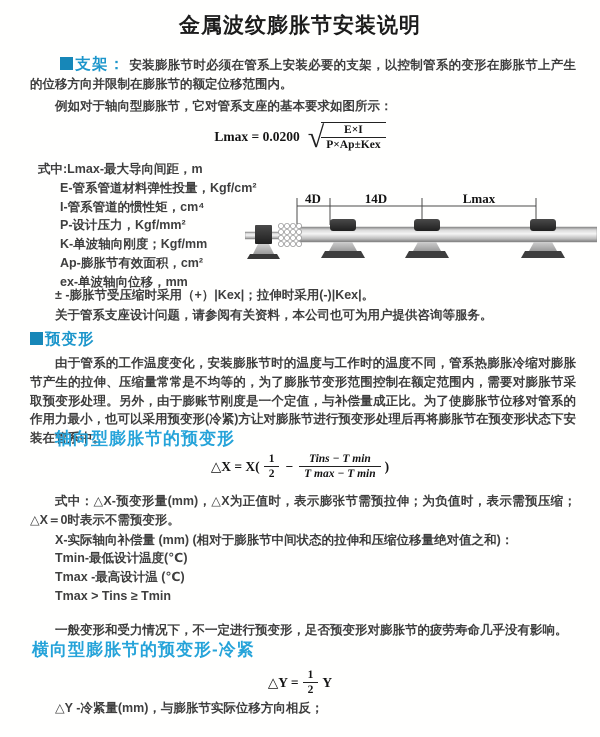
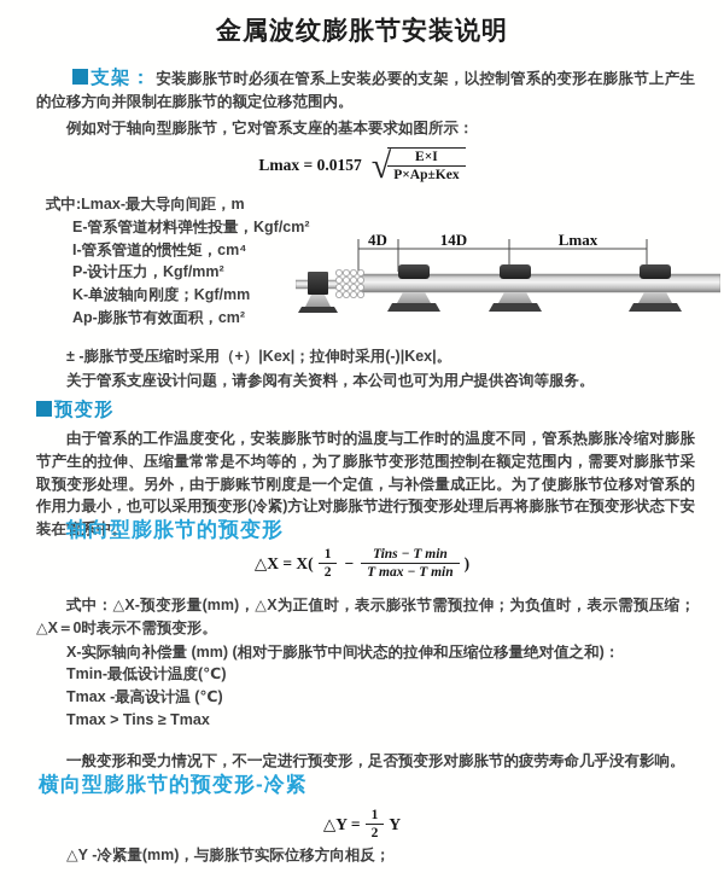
  金属波纹膨胀节安装说明
  支架： 安装膨胀节时必须在管系上安装必要的支架，以控制管系的变形在膨胀节上产生的位移方向并限制在膨胀节的额定位移范围内。
  例如对于轴向型膨胀节，它对管系支座的基本要求如图所示：
- Lmax = 0.0200
+ Lmax = 0.0157
  √
  E×I
  P×Ap±Kex
  式中:Lmax-最大导向间距，m
  E-管系管道材料弹性投量，Kgf/cm²
  I-管系管道的惯性矩，cm⁴
  P-设计压力，Kgf/mm²
  K-单波轴向刚度；Kgf/mm
  Ap-膨胀节有效面积，cm²
- ex-单波轴向位移，mm
  ± -膨胀节受压缩时采用（+）|Kex|；拉伸时采用(-)|Kex|。
  关于管系支座设计问题，请参阅有关资料，本公司也可为用户提供咨询等服务。
  4D
  14D
  Lmax
  预变形
  由于管系的工作温度变化，安装膨胀节时的温度与工作时的温度不同，管系热膨胀冷缩对膨胀节产生的拉伸、压缩量常常是不均等的，为了膨胀节变形范围控制在额定范围内，需要对膨胀节采取预变形处理。另外，由于膨账节刚度是一个定值，与补偿量成正比。为了使膨胀节位移对管系的作用力最小，也可以采用预变形(冷紧)方让对膨胀节进行预变形处理后再将膨胀节在预变形状态下安装在管系中。
  轴向型膨胀节的预变形
  △X = X(
  1
  2
  −
  Tins − T min
  T max − T min
  )
  式中：△X-预变形量(mm)，△X为正值时，表示膨张节需预拉伸；为负值时，表示需预压缩；△X＝0时表示不需预变形。
  X-实际轴向补偿量 (mm) (相对于膨胀节中间状态的拉伸和压缩位移量绝对值之和)：
  Tmin-最低设计温度(℃)
  Tmax -最高设计温 (℃)
- Tmax > Tins ≥ Tmin
+ Tmax > Tins ≥ Tmax
  一般变形和受力情况下，不一定进行预变形，足否预变形对膨胀节的疲劳寿命几乎没有影响。
  横向型膨胀节的预变形-冷紧
  △Y =
  1
  2
  Y
  △Y -冷紧量(mm)，与膨胀节实际位移方向相反；
